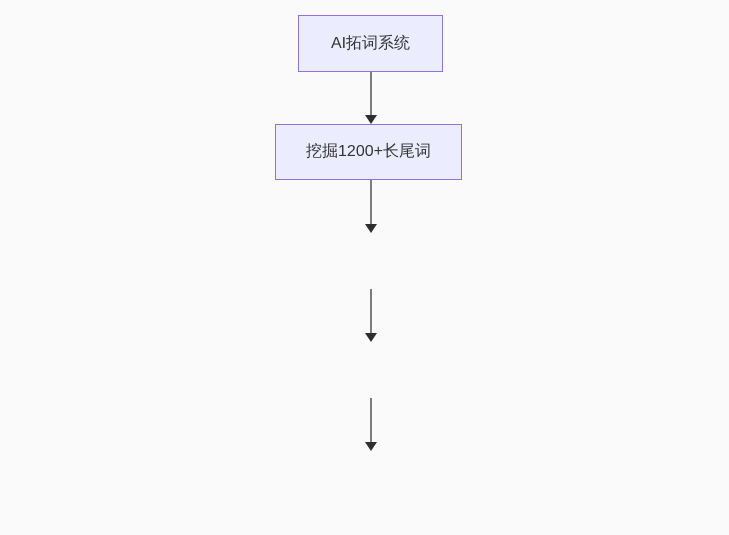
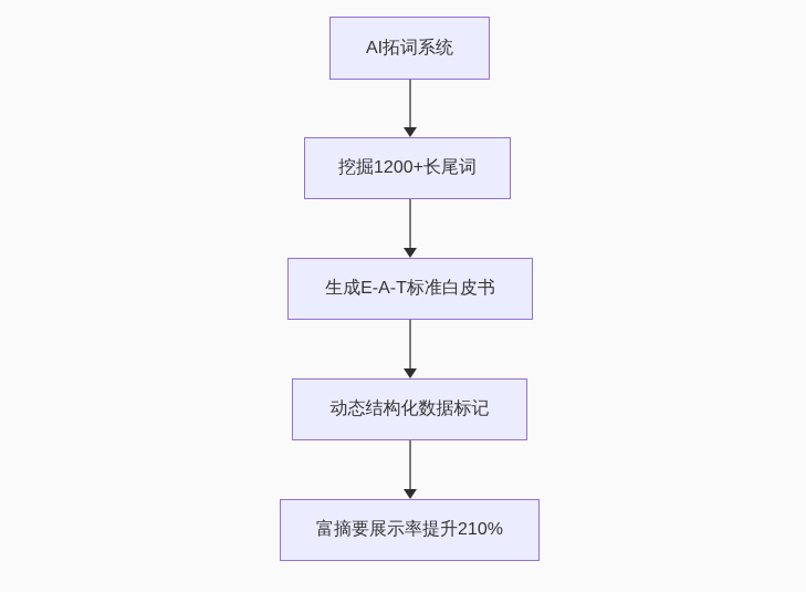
  AI拓词系统
  挖掘1200+长尾词
+ 生成E-A-T标准白皮书
+ 动态结构化数据标记
+ 富摘要展示率提升210%
